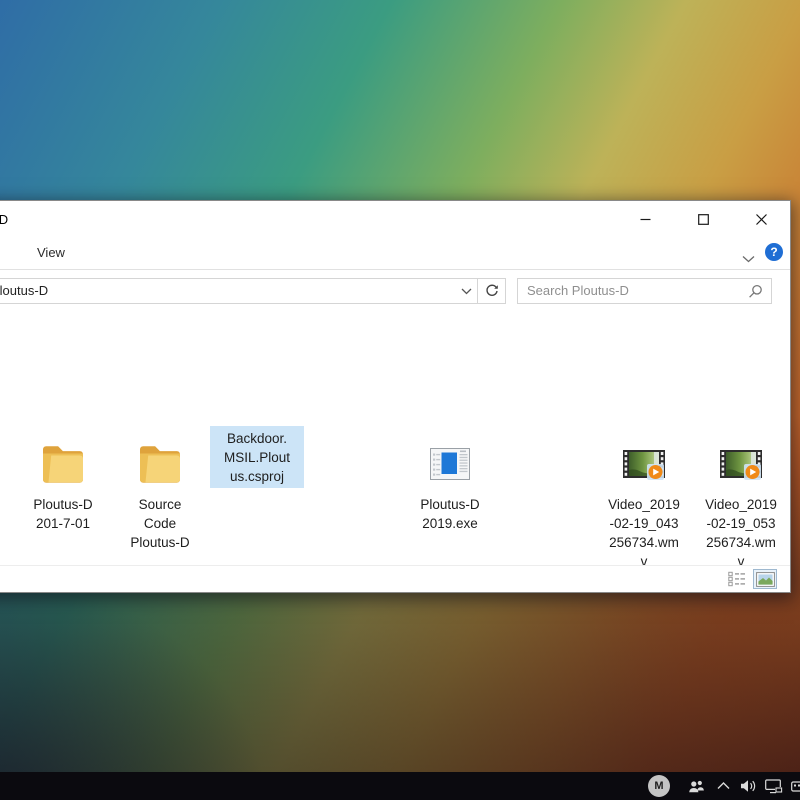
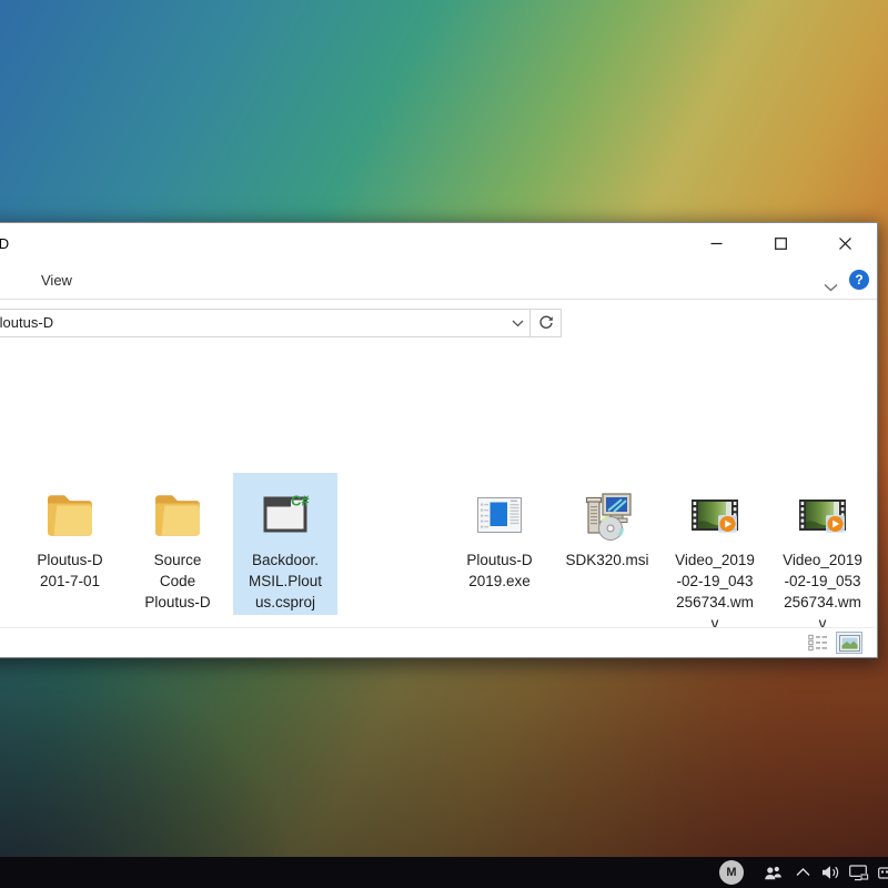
  View
  ?
  loutus-D
- Search Ploutus-D
  Ploutus-D
  201-7-01
  Source
  Code
  Ploutus-D
+ C#
  Backdoor.
  MSIL.Plout
  us.csproj
  Ploutus-D
  2019.exe
+ SDK320.msi
  Video_2019
  -02-19_043
  256734.wm
  v
  Video_2019
  -02-19_053
  256734.wm
  v
  M
